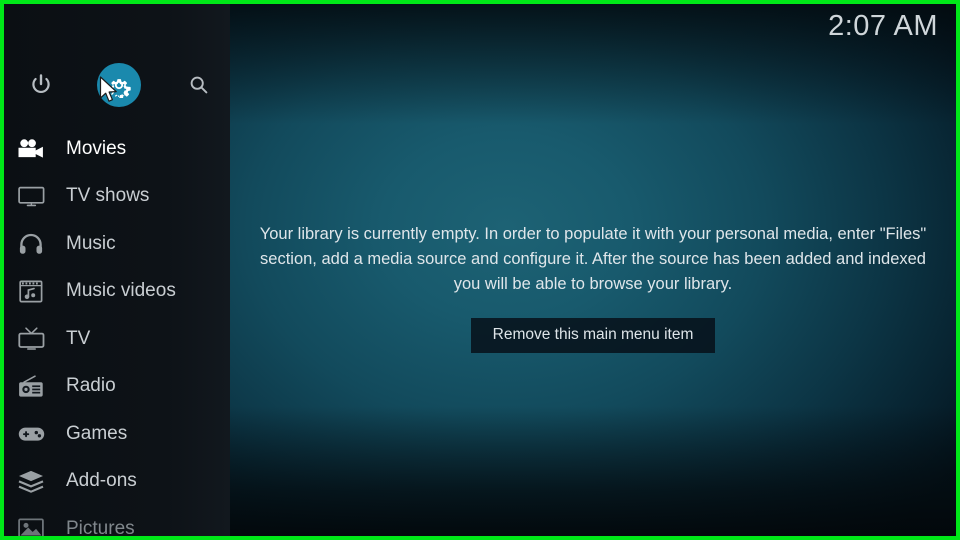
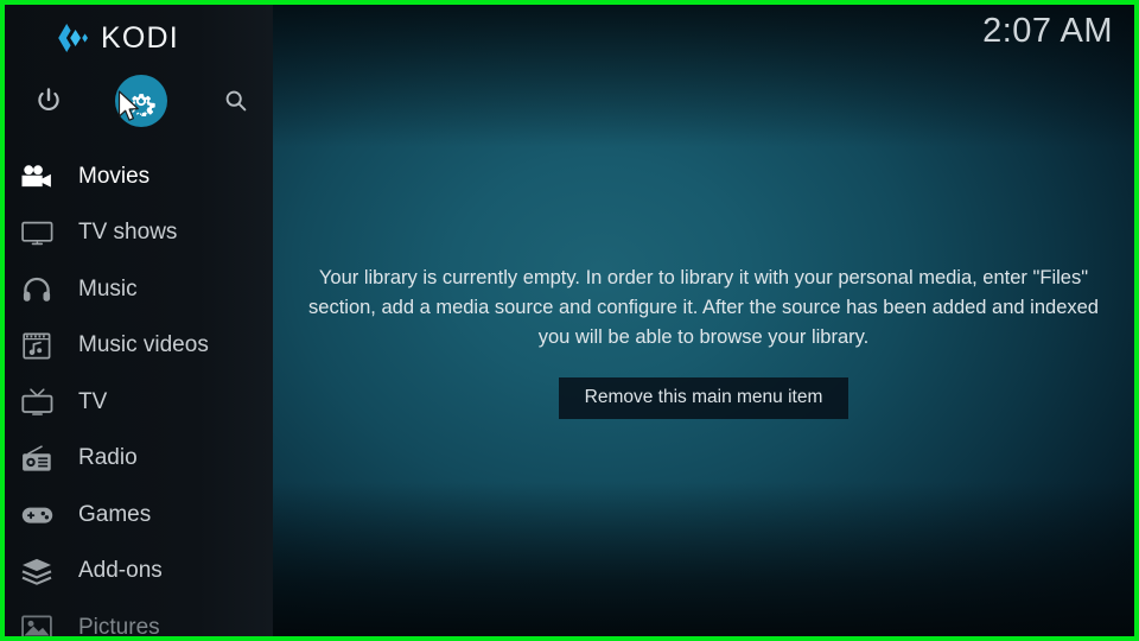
  2:07 AM
+ KODI
  Movies
  TV shows
  Music
  Music videos
  TV
  Radio
  Games
  Add-ons
  Pictures
- Your library is currently empty. In order to populate it with your personal media, enter "Files" section, add a media source and configure it. After the source has been added and indexed you will be able to browse your library.
+ Your library is currently empty. In order to library it with your personal media, enter "Files" section, add a media source and configure it. After the source has been added and indexed you will be able to browse your library.
  Remove this main menu item
